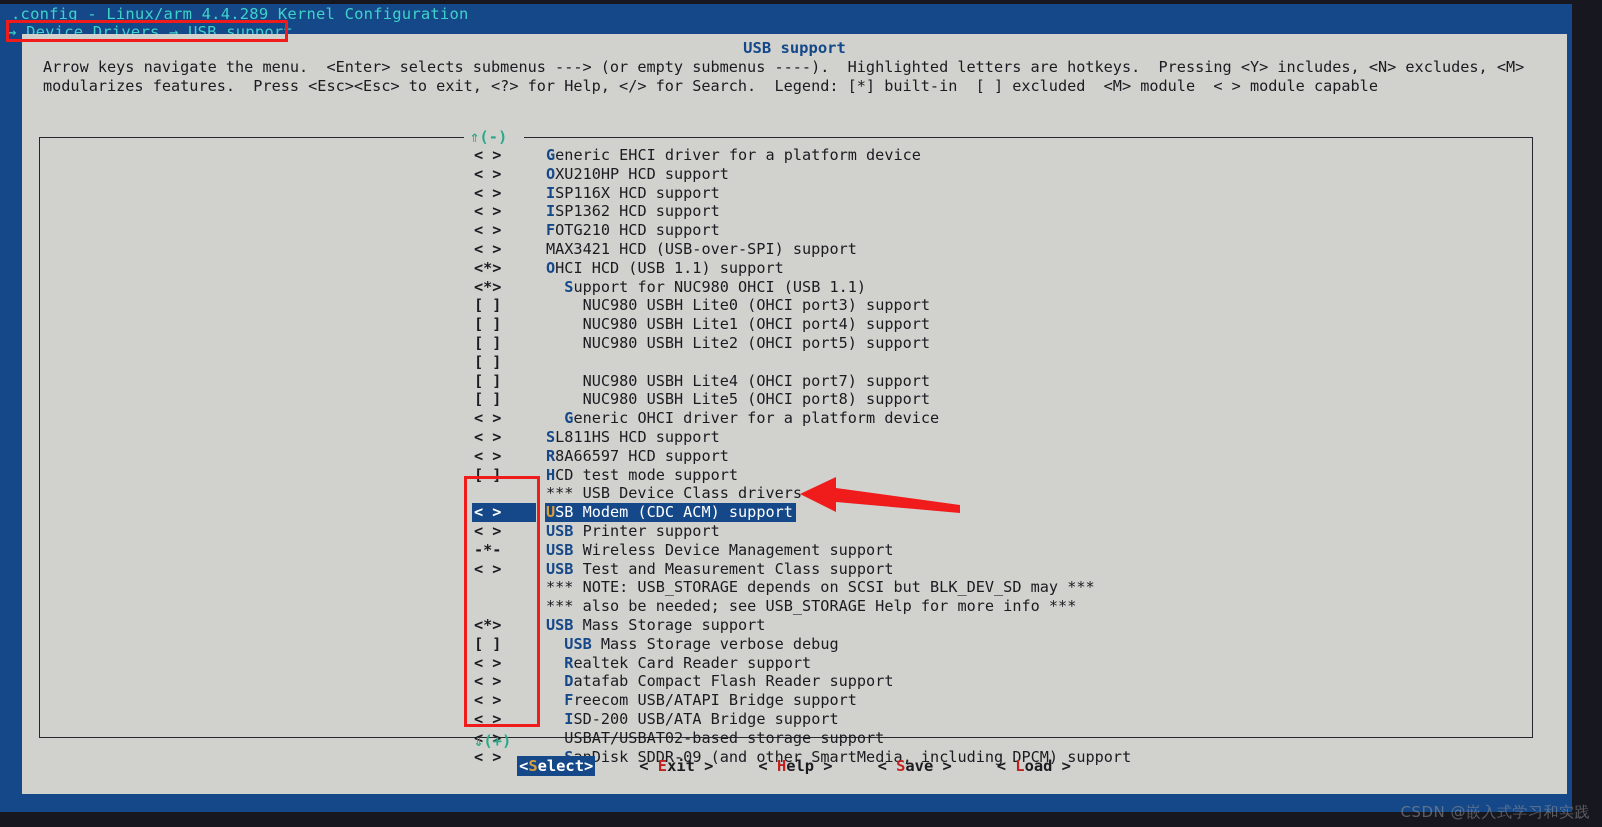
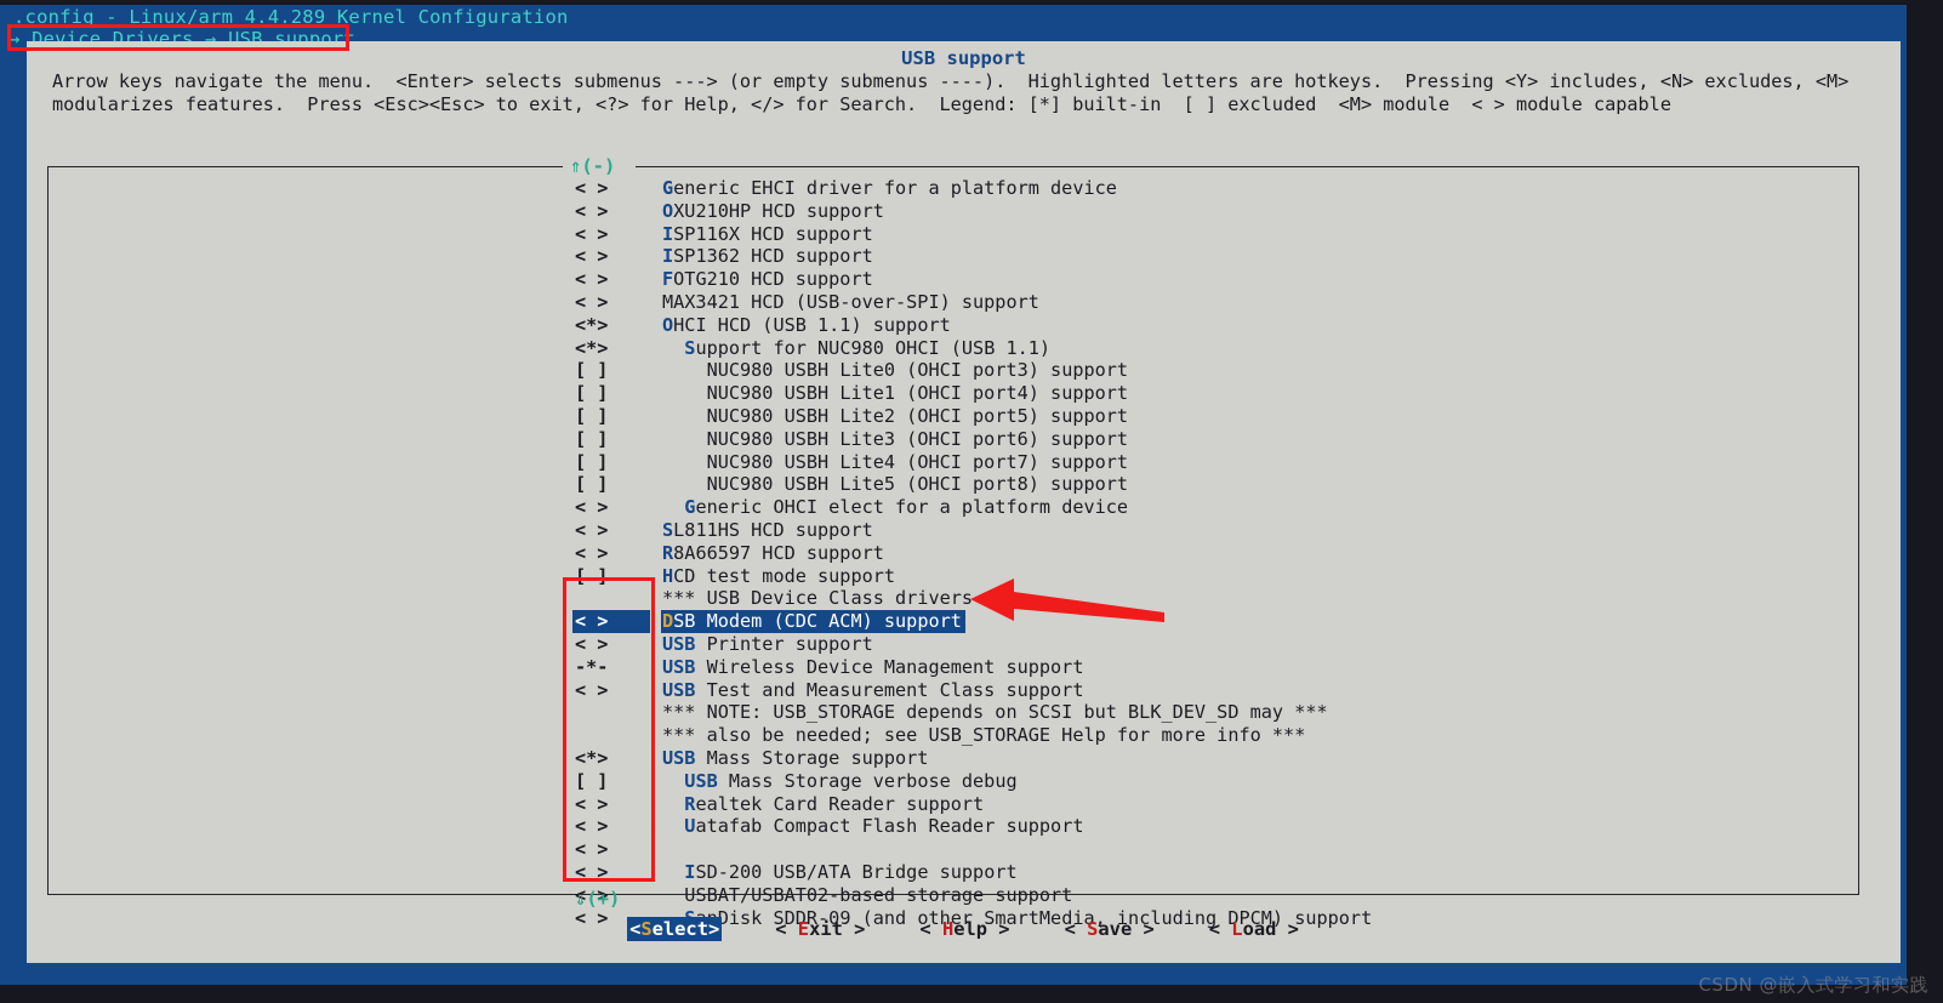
  .config - Linux/arm 4.4.289 Kernel Configuration
  → Device Drivers → USB support
  USB support
  Arrow keys navigate the menu. <Enter> selects submenus ---> (or empty submenus ----). Highlighted letters are hotkeys. Pressing <Y> includes, <N> excludes, <M> modularizes features. Press <Esc><Esc> to exit, <?> for Help, </> for Search. Legend: [*] built-in [ ] excluded <M> module < > module capable
  ⇑(-)
  < >
  Generic EHCI driver for a platform device
  < >
  OXU210HP HCD support
  < >
  ISP116X HCD support
  < >
  ISP1362 HCD support
  < >
  FOTG210 HCD support
  < >
  MAX3421 HCD (USB-over-SPI) support
  <*>
  OHCI HCD (USB 1.1) support
  <*>
  Support for NUC980 OHCI (USB 1.1)
  [ ]
  NUC980 USBH Lite0 (OHCI port3) support
  [ ]
  NUC980 USBH Lite1 (OHCI port4) support
  [ ]
  NUC980 USBH Lite2 (OHCI port5) support
  [ ]
+ NUC980 USBH Lite3 (OHCI port6) support
  [ ]
  NUC980 USBH Lite4 (OHCI port7) support
  [ ]
  NUC980 USBH Lite5 (OHCI port8) support
  < >
- Generic OHCI driver for a platform device
+ Generic OHCI elect for a platform device
  < >
  SL811HS HCD support
  < >
  R8A66597 HCD support
  [ ]
  HCD test mode support
  *** USB Device Class drivers
  < >
- USB Modem (CDC ACM) support
+ DSB Modem (CDC ACM) support
  < >
  USB Printer support
  -*-
  USB Wireless Device Management support
  < >
  USB Test and Measurement Class support
  *** NOTE: USB_STORAGE depends on SCSI but BLK_DEV_SD may ***
  *** also be needed; see USB_STORAGE Help for more info ***
  <*>
  USB Mass Storage support
  [ ]
  USB Mass Storage verbose debug
  < >
  Realtek Card Reader support
  < >
- Datafab Compact Flash Reader support
+ Uatafab Compact Flash Reader support
  < >
- Freecom USB/ATAPI Bridge support
  < >
  ISD-200 USB/ATA Bridge support
  < >
  USBAT/USBAT02-based storage support
  < >
  Disk SDDR-09 (and other SmartMedia, including DPCM) support
  ⇓(+)
  <Select>
  < Exit >
  < Help >
  < Save >
  < Load >
  CSDN @嵌入式学习和实践
